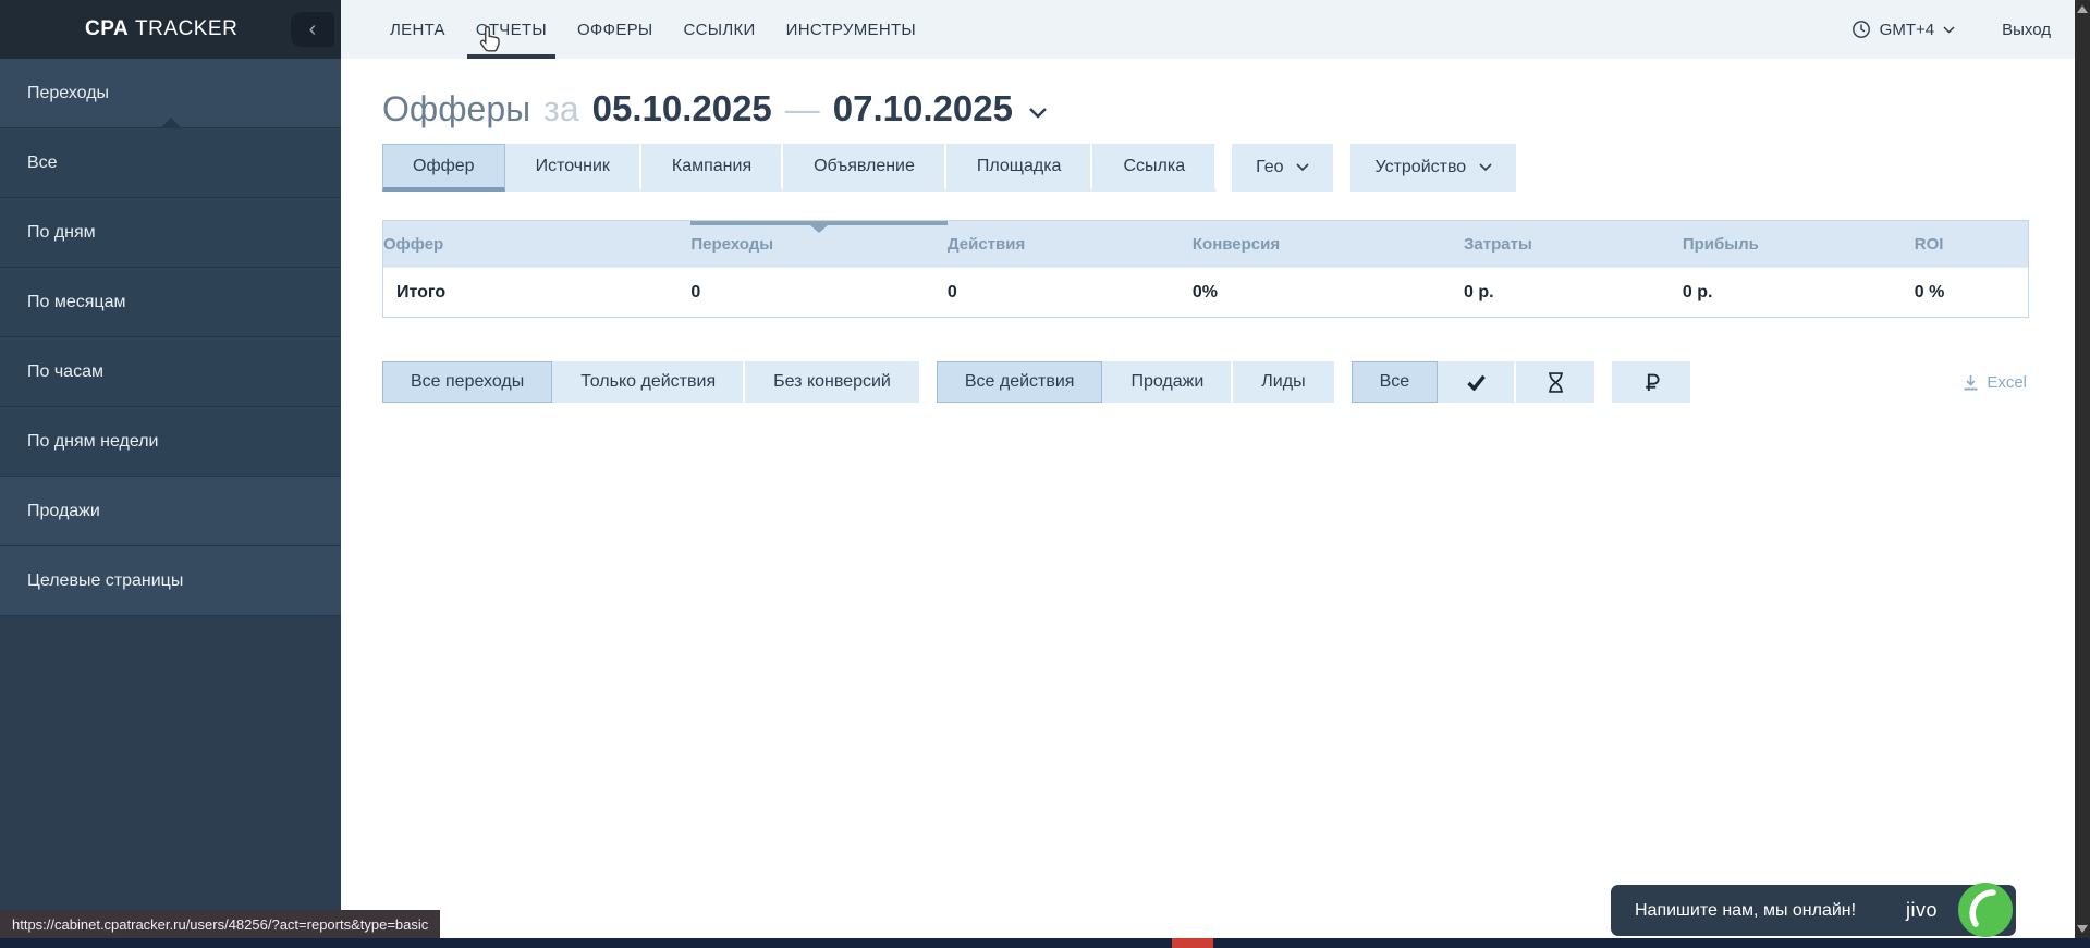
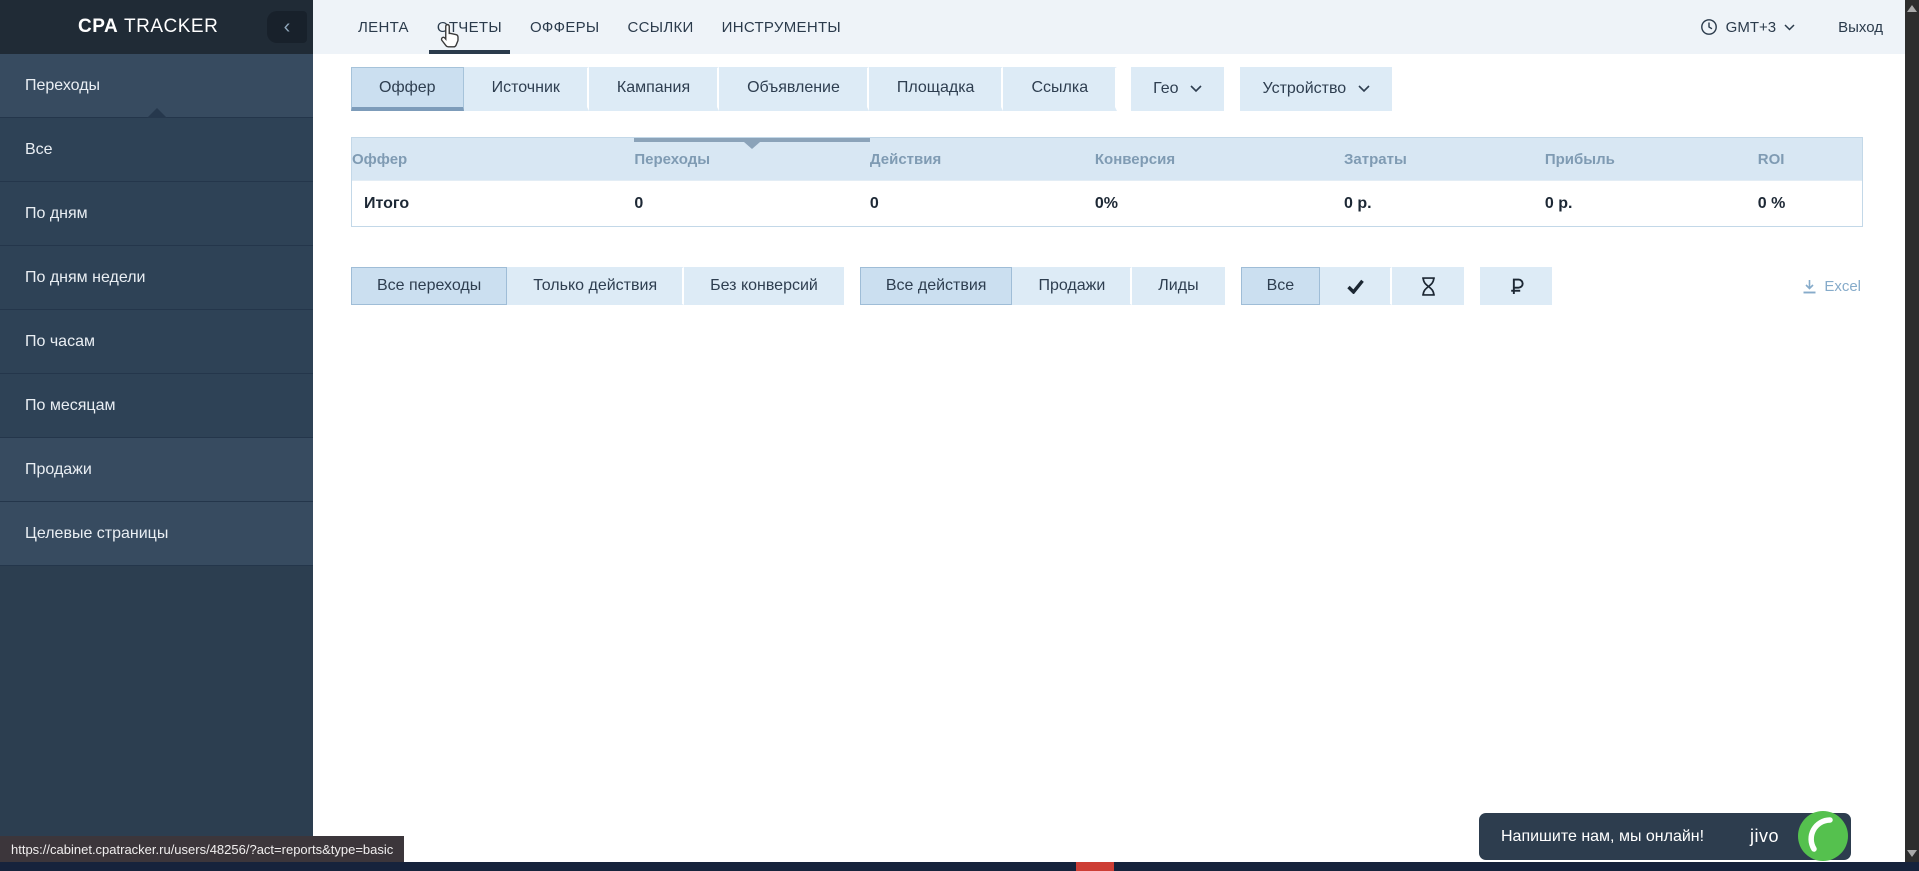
  CPA TRACKER
  ‹
  Переходы
  Все
  По дням
- По месяцам
+ По дням недели
  По часам
- По дням недели
+ По месяцам
  Продажи
  Целевые страницы
  ЛЕНТА
  ОТЧЕТЫ
  ОФФЕРЫ
  ССЫЛКИ
  ИНСТРУМЕНТЫ
- GMT+4
+ GMT+3
  Выход
- Офферы
- за
- 05.10.2025
- —
- 07.10.2025
  Оффер
  Источник
  Кампания
  Объявление
  Площадка
  Ссылка
  Гео
  Устройство
  Оффер
  Переходы
  Действия
  Конверсия
  Затраты
  Прибыль
  ROI
  Итого
  0
  0
  0%
  0 р.
  0 р.
  0 %
  Все переходы
  Только действия
  Без конверсий
  Все действия
  Продажи
  Лиды
  Все
  Excel
  Напишите нам, мы онлайн!
  jivo
  https://cabinet.cpatracker.ru/users/48256/?act=reports&type=basic
